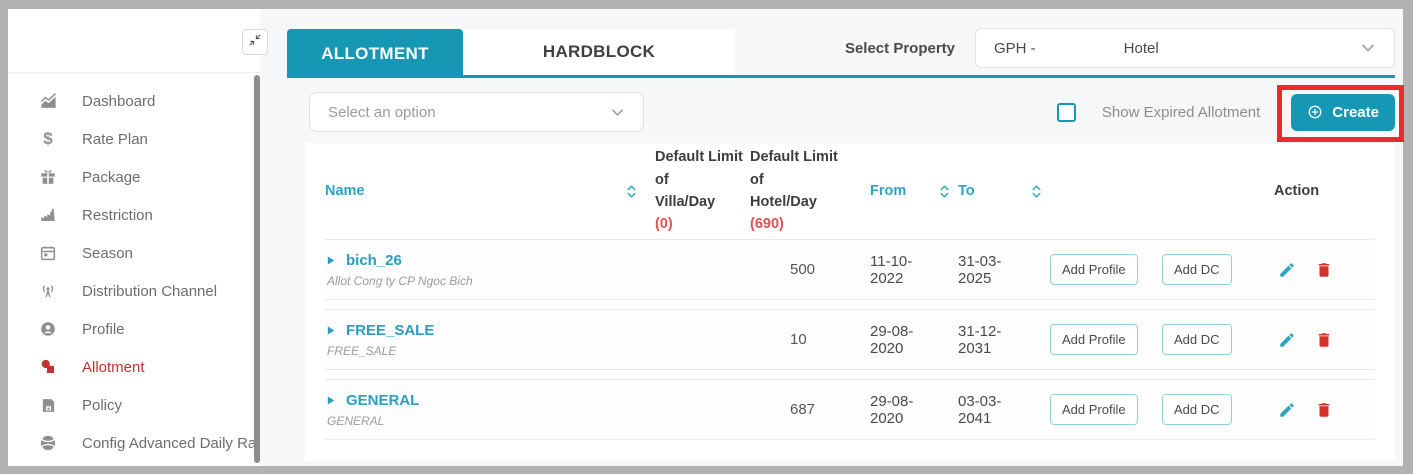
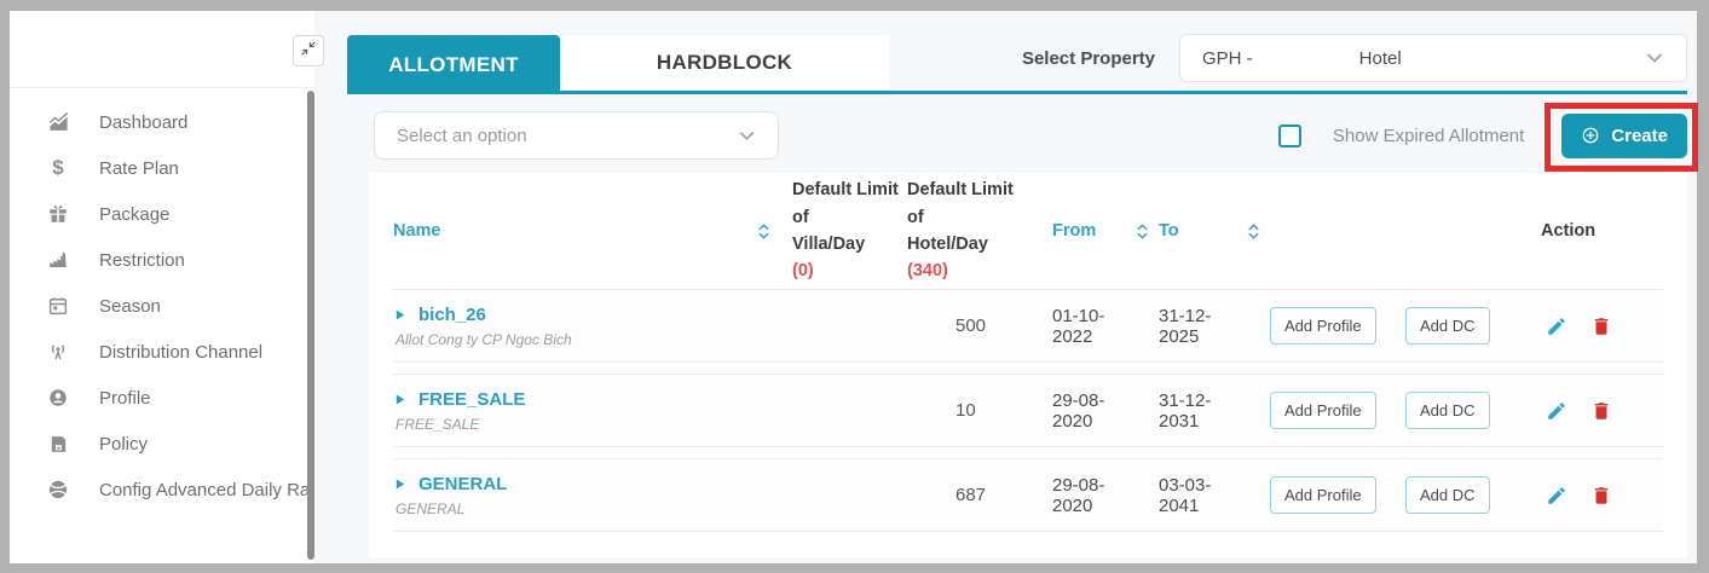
  Dashboard
  $
  Rate Plan
  Package
  Restriction
  Season
  Distribution Channel
  Profile
- Allotment
  Policy
  Config Advanced Daily Ra
  ALLOTMENT
  HARDBLOCK
  Select Property
  GPH -
  Hotel
  Select an option
  Show Expired Allotment
  Create
  Name
  Default Limit of
  Villa/Day
  (0)
  Default Limit of
  Hotel/Day
- (690)
+ (340)
  From
  To
  Action
  bich_26
  Allot Cong ty CP Ngoc Bich
  500
- 11-10-2022
+ 01-10-2022
- 31-03-2025
+ 31-12-2025
  Add Profile
  Add DC
  FREE_SALE
  FREE_SALE
  10
  29-08-2020
  31-12-2031
  Add Profile
  Add DC
  GENERAL
  GENERAL
  687
  29-08-2020
  03-03-2041
  Add Profile
  Add DC
